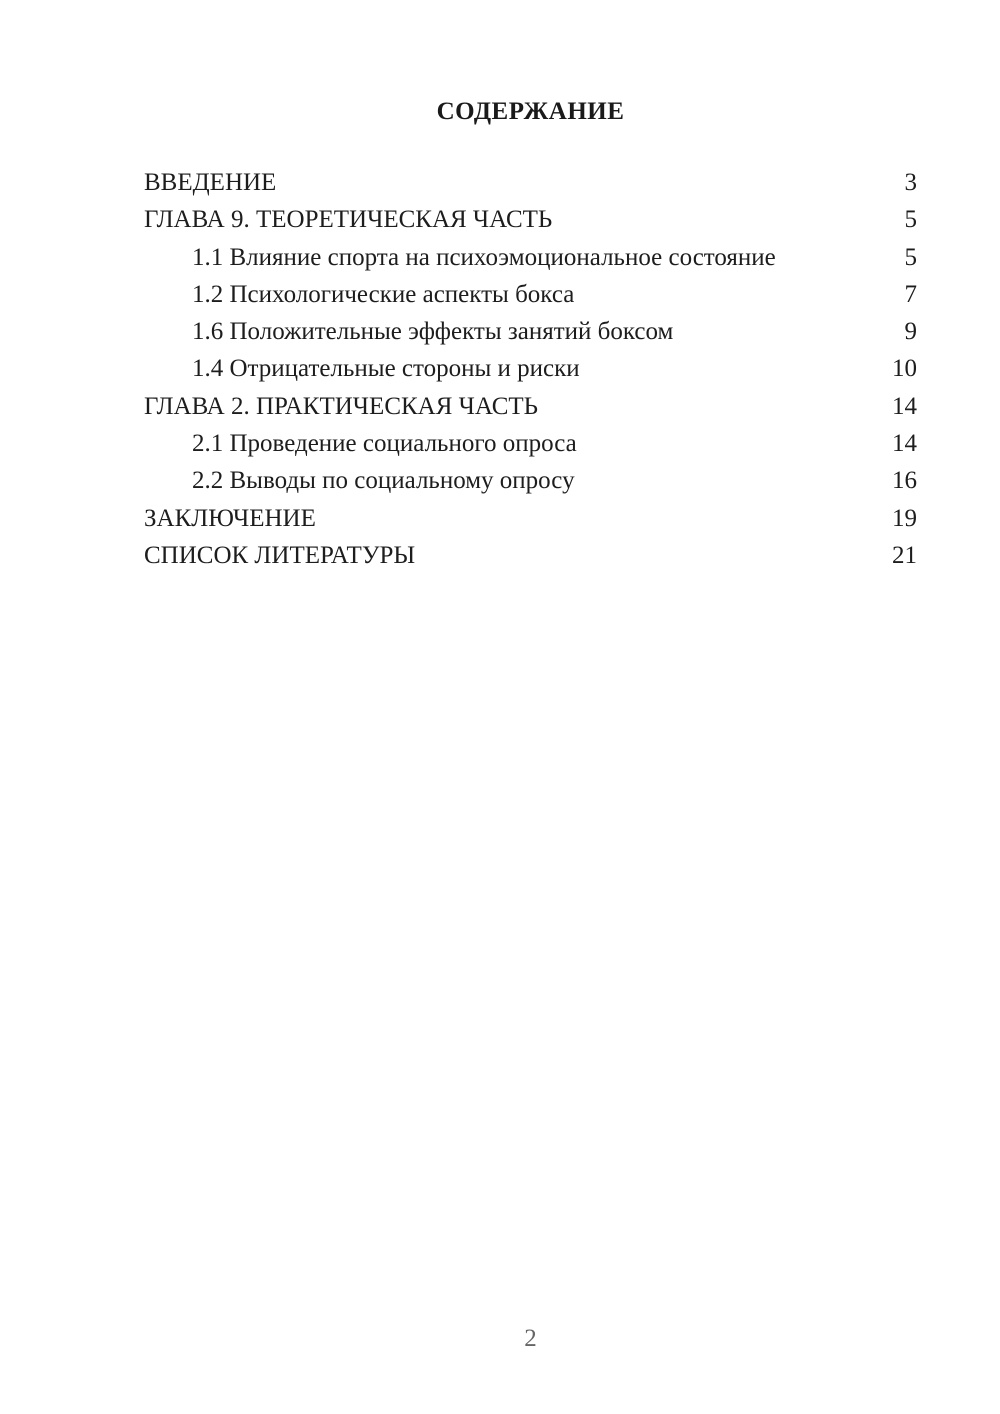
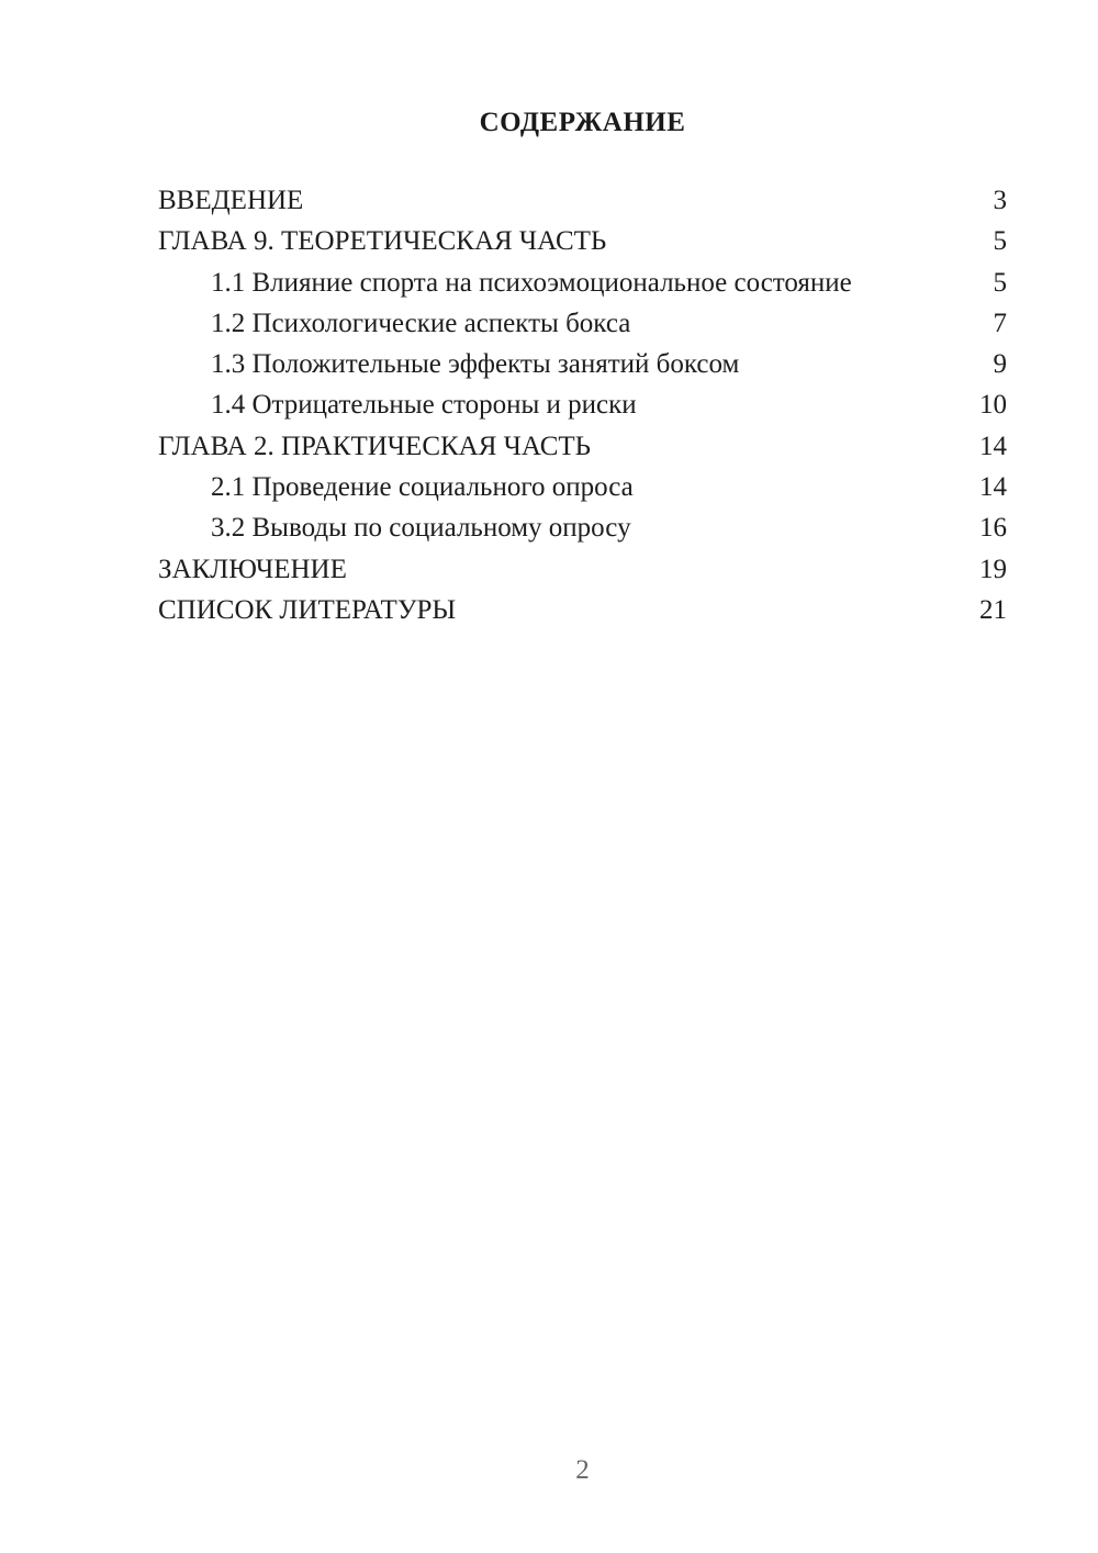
  СОДЕРЖАНИЕ
  ВВЕДЕНИЕ
  3
  ГЛАВА 9. ТЕОРЕТИЧЕСКАЯ ЧАСТЬ
  5
  1.1 Влияние спорта на психоэмоциональное состояние
  5
  1.2 Психологические аспекты бокса
  7
- 1.6 Положительные эффекты занятий боксом
+ 1.3 Положительные эффекты занятий боксом
  9
  1.4 Отрицательные стороны и риски
  10
  ГЛАВА 2. ПРАКТИЧЕСКАЯ ЧАСТЬ
  14
  2.1 Проведение социального опроса
  14
- 2.2 Выводы по социальному опросу
+ 3.2 Выводы по социальному опросу
  16
  ЗАКЛЮЧЕНИЕ
  19
  СПИСОК ЛИТЕРАТУРЫ
  21
  2
